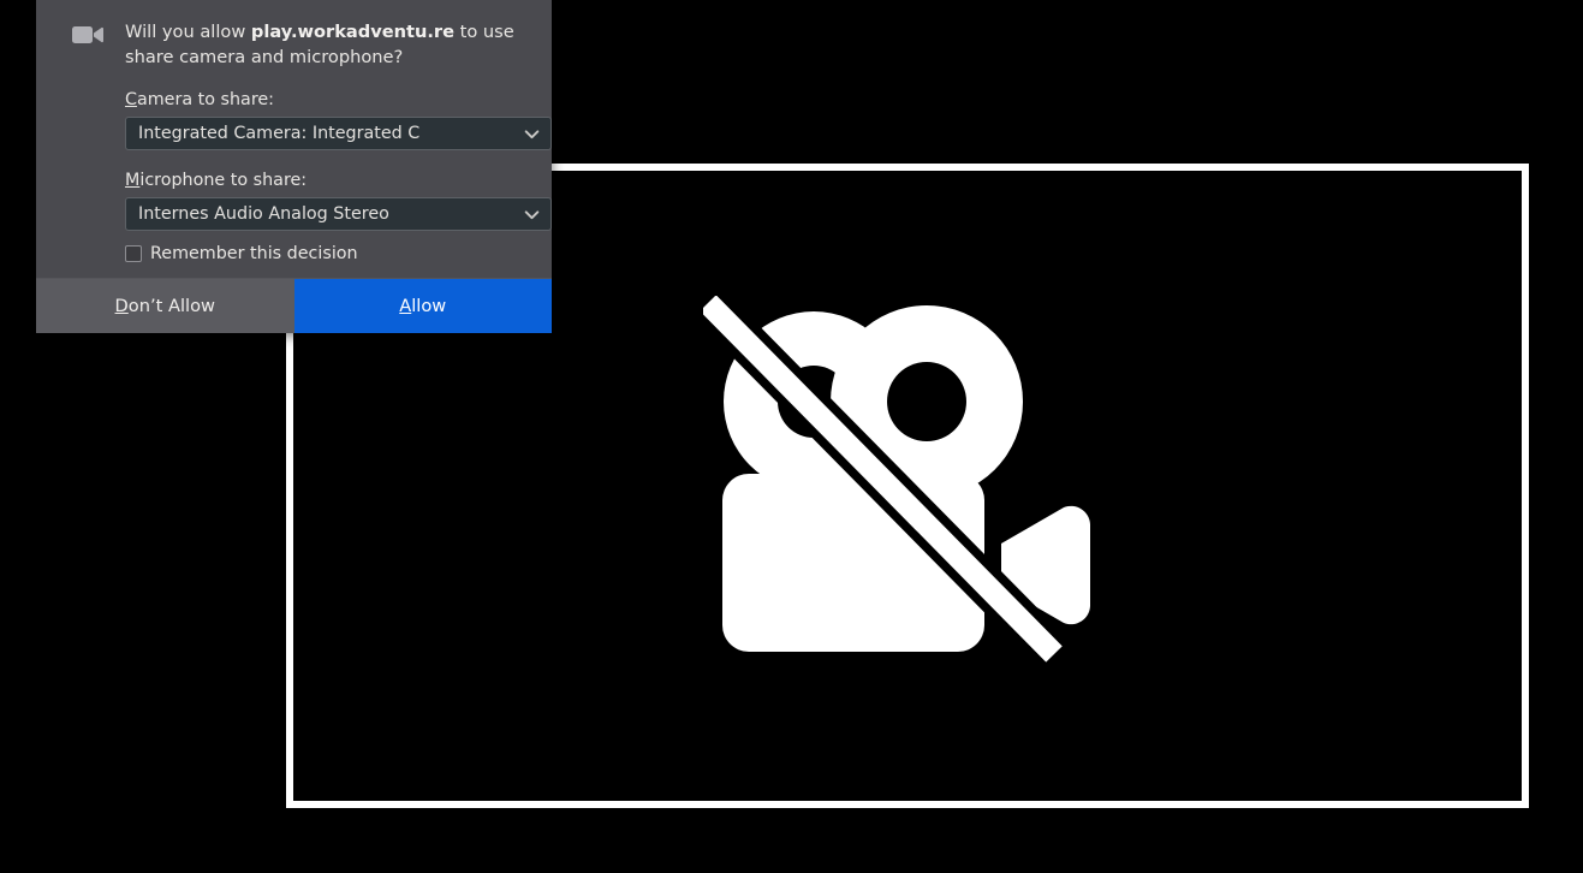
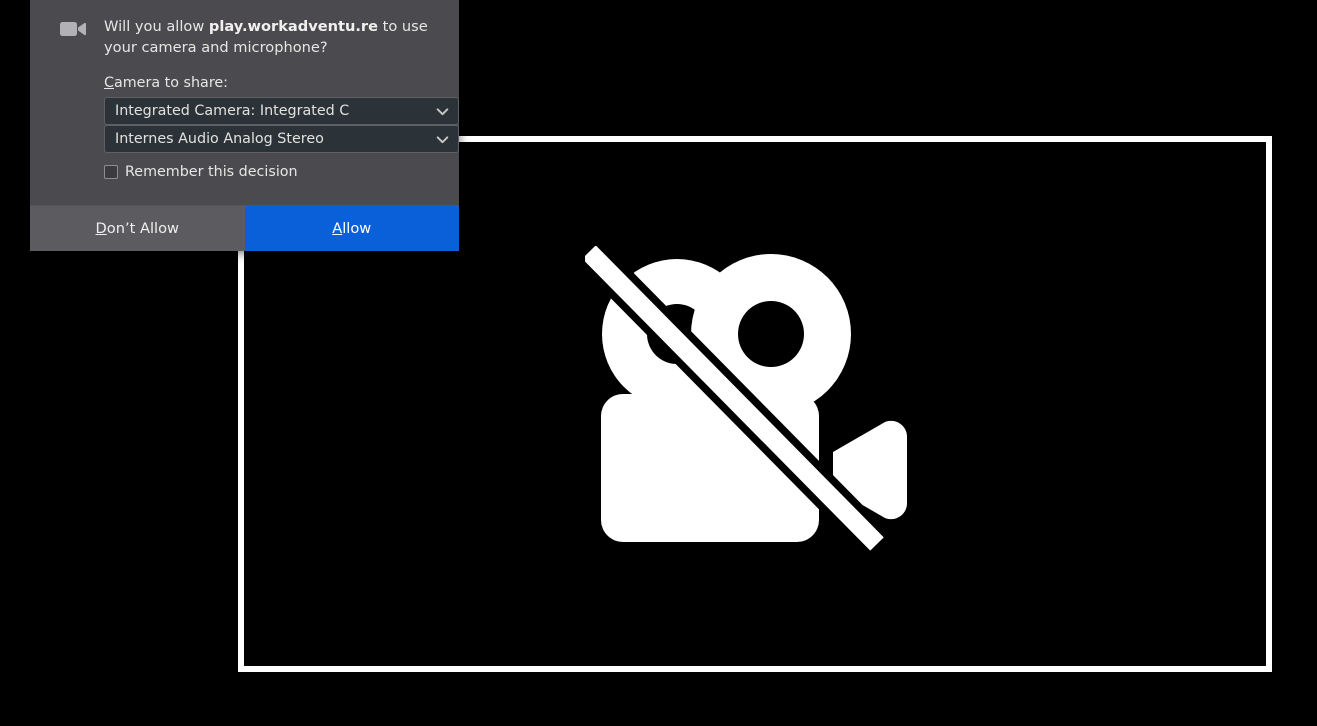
- Will you allow play.workadventu.re to use share camera and microphone?
+ Will you allow play.workadventu.re to use your camera and microphone?
  Camera to share:
  Integrated Camera: Integrated C
- Microphone to share:
  Internes Audio Analog Stereo
  Remember this decision
  D
  on’t Allow
  A
  llow
